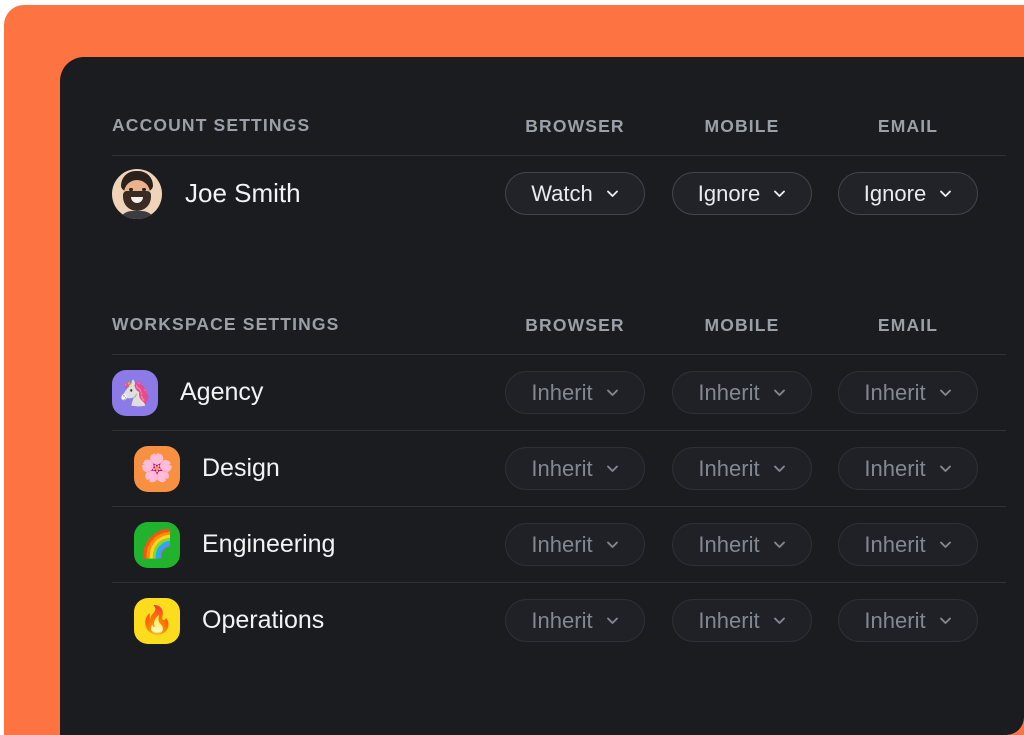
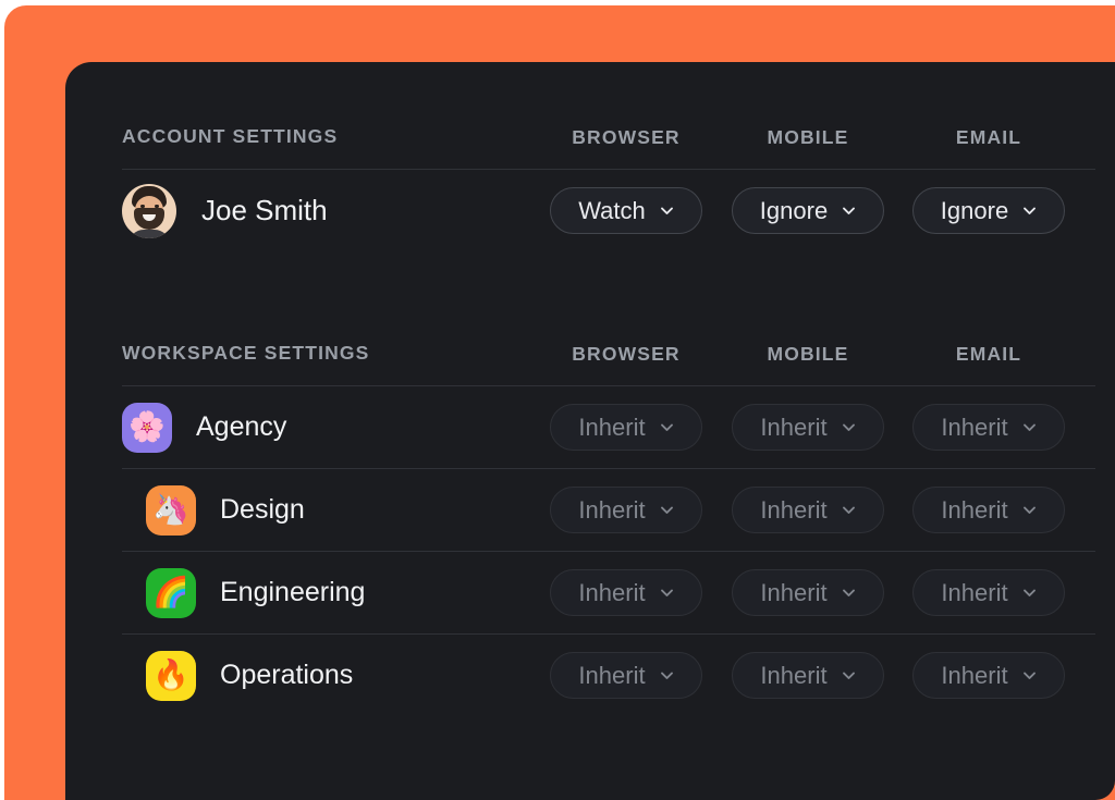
  ACCOUNT SETTINGS
  BROWSER
  MOBILE
  EMAIL
  Joe Smith
  Watch
  Ignore
  Ignore
  WORKSPACE SETTINGS
  BROWSER
  MOBILE
  EMAIL
- 🦄
+ 🌸
  Agency
  Inherit
  Inherit
  Inherit
- 🌸
+ 🦄
  Design
  Inherit
  Inherit
  Inherit
  🌈
  Engineering
  Inherit
  Inherit
  Inherit
  🔥
  Operations
  Inherit
  Inherit
  Inherit
